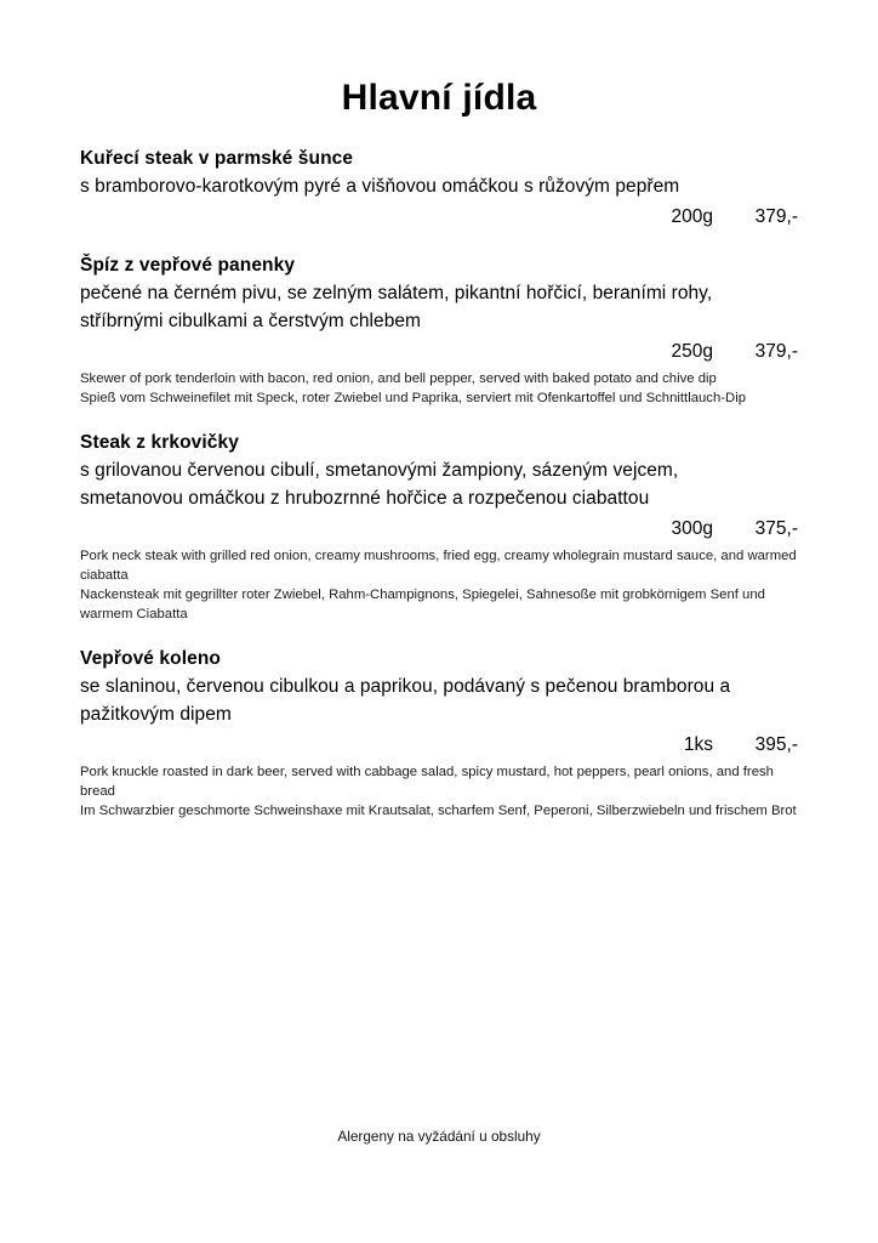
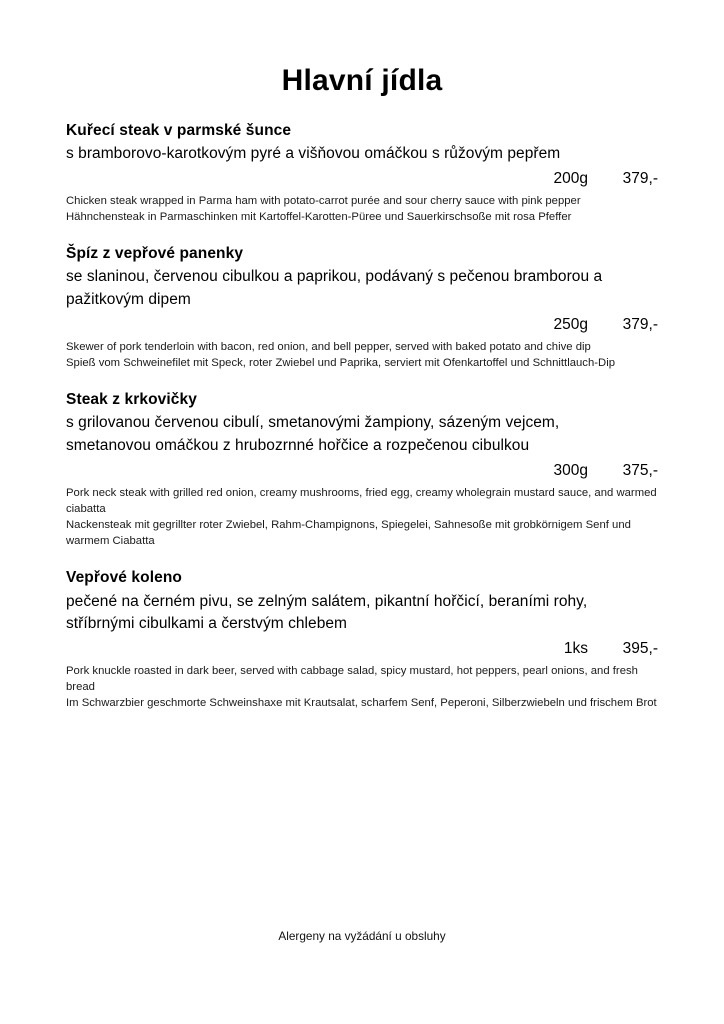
  Hlavní jídla
  Kuřecí steak v parmské šunce
  s bramborovo-karotkovým pyré a višňovou omáčkou s růžovým pepřem
  200g
  379,-
+ Chicken steak wrapped in Parma ham with potato-carrot purée and sour cherry sauce with pink pepper
+ Hähnchensteak in Parmaschinken mit Kartoffel-Karotten-Püree und Sauerkirschsoße mit rosa Pfeffer
  Špíz z vepřové panenky
- pečené na černém pivu, se zelným salátem, pikantní hořčicí, beraními rohy, stříbrnými cibulkami a čerstvým chlebem
+ se slaninou, červenou cibulkou a paprikou, podávaný s pečenou bramborou a pažitkovým dipem
  250g
  379,-
  Skewer of pork tenderloin with bacon, red onion, and bell pepper, served with baked potato and chive dip
  Spieß vom Schweinefilet mit Speck, roter Zwiebel und Paprika, serviert mit Ofenkartoffel und Schnittlauch-Dip
  Steak z krkovičky
- s grilovanou červenou cibulí, smetanovými žampiony, sázeným vejcem, smetanovou omáčkou z hrubozrnné hořčice a rozpečenou ciabattou
+ s grilovanou červenou cibulí, smetanovými žampiony, sázeným vejcem, smetanovou omáčkou z hrubozrnné hořčice a rozpečenou cibulkou
  300g
  375,-
  Pork neck steak with grilled red onion, creamy mushrooms, fried egg, creamy wholegrain mustard sauce, and warmed ciabatta
  Nackensteak mit gegrillter roter Zwiebel, Rahm-Champignons, Spiegelei, Sahnesoße mit grobkörnigem Senf und warmem Ciabatta
  Vepřové koleno
- se slaninou, červenou cibulkou a paprikou, podávaný s pečenou bramborou a pažitkovým dipem
+ pečené na černém pivu, se zelným salátem, pikantní hořčicí, beraními rohy, stříbrnými cibulkami a čerstvým chlebem
  1ks
  395,-
  Pork knuckle roasted in dark beer, served with cabbage salad, spicy mustard, hot peppers, pearl onions, and fresh bread
  Im Schwarzbier geschmorte Schweinshaxe mit Krautsalat, scharfem Senf, Peperoni, Silberzwiebeln und frischem Brot
  Alergeny na vyžádání u obsluhy
